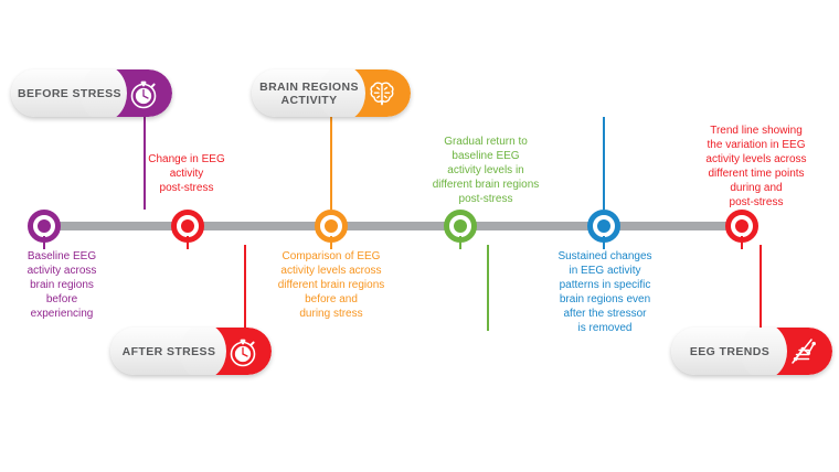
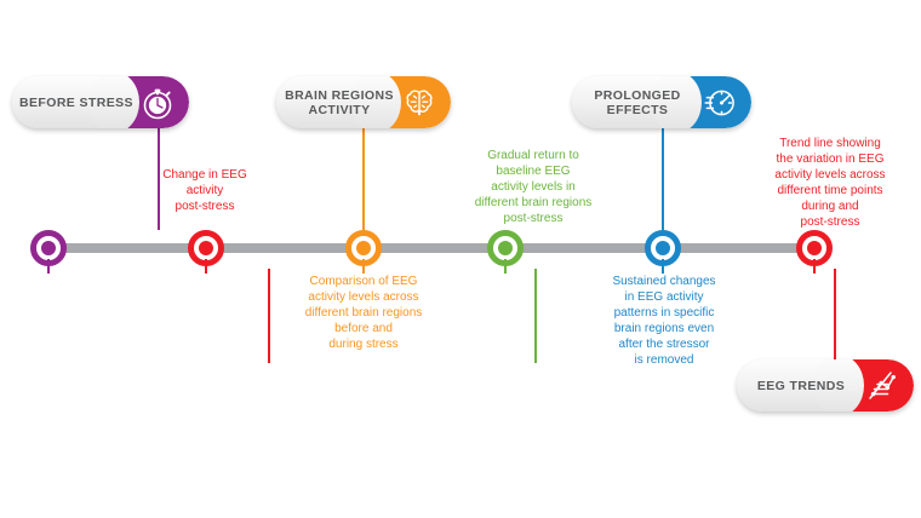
  BEFORE STRESS
- Baseline EEG
- activity across
- brain regions
- before
- experiencing
  Change in EEG
  activity
  post-stress
- AFTER STRESS
  BRAIN REGIONS
  ACTIVITY
  Comparison of EEG
  activity levels across
  different brain regions
  before and
  during stress
  Gradual return to
  baseline EEG
  activity levels in
  different brain regions
  post-stress
+ PROLONGED
+ EFFECTS
  Sustained changes
  in EEG activity
  patterns in specific
  brain regions even
  after the stressor
  is removed
  Trend line showing
  the variation in EEG
  activity levels across
  different time points
  during and
  post-stress
  EEG TRENDS
